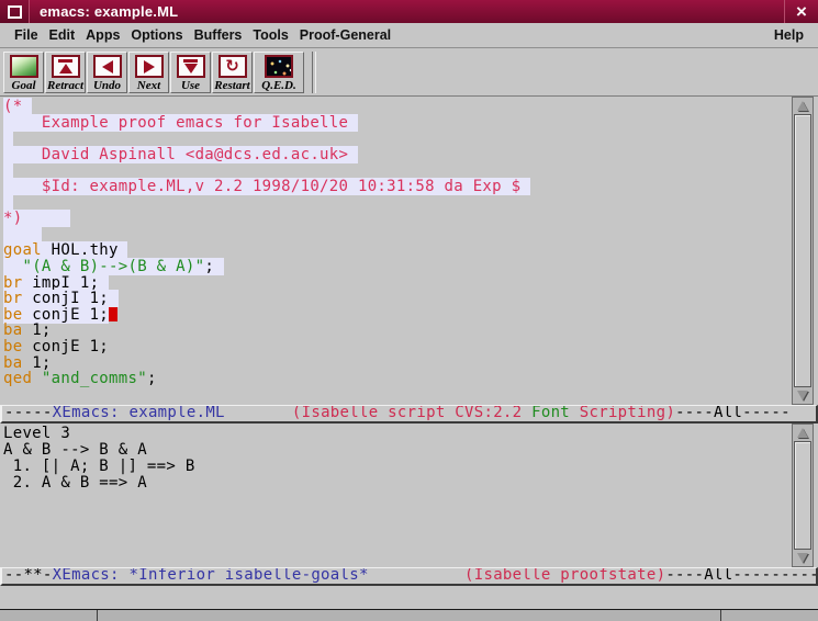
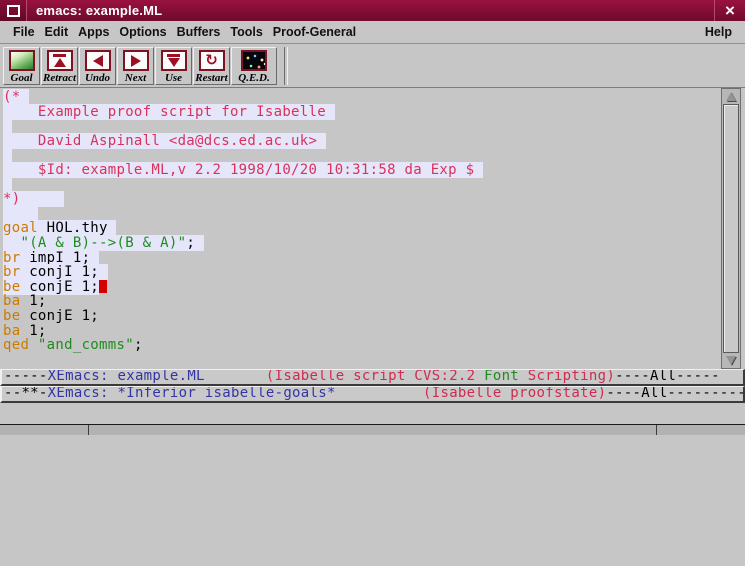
  emacs: example.ML
  ×
  File
  Edit
  Apps
  Options
  Buffers
  Tools
  Proof-General
  Help
  Goal
  Retract
  Undo
  Next
  Use
  ↻
  Restart
  Q.E.D.
  (*
- Example proof emacs for Isabelle
+ Example proof script for Isabelle
  David Aspinall <da@dcs.ed.ac.uk>
  $Id: example.ML,v 2.2 1998/10/20 10:31:58 da Exp $
  *)
  goal HOL.thy
  "(A & B)-->(B & A)";
  br impI 1;
  br conjI 1;
  be conjE 1;
  ba 1;
  be conjE 1;
  ba 1;
  qed "and_comms";
  -----XEmacs: example.ML (Isabelle script CVS:2.2 Font Scripting)----All-----
- Level 3
- A & B --> B & A
- 1. [| A; B |] ==> B
- 2. A & B ==> A
  --**-XEmacs: *Inferior isabelle-goals* (Isabelle proofstate)----All---------
